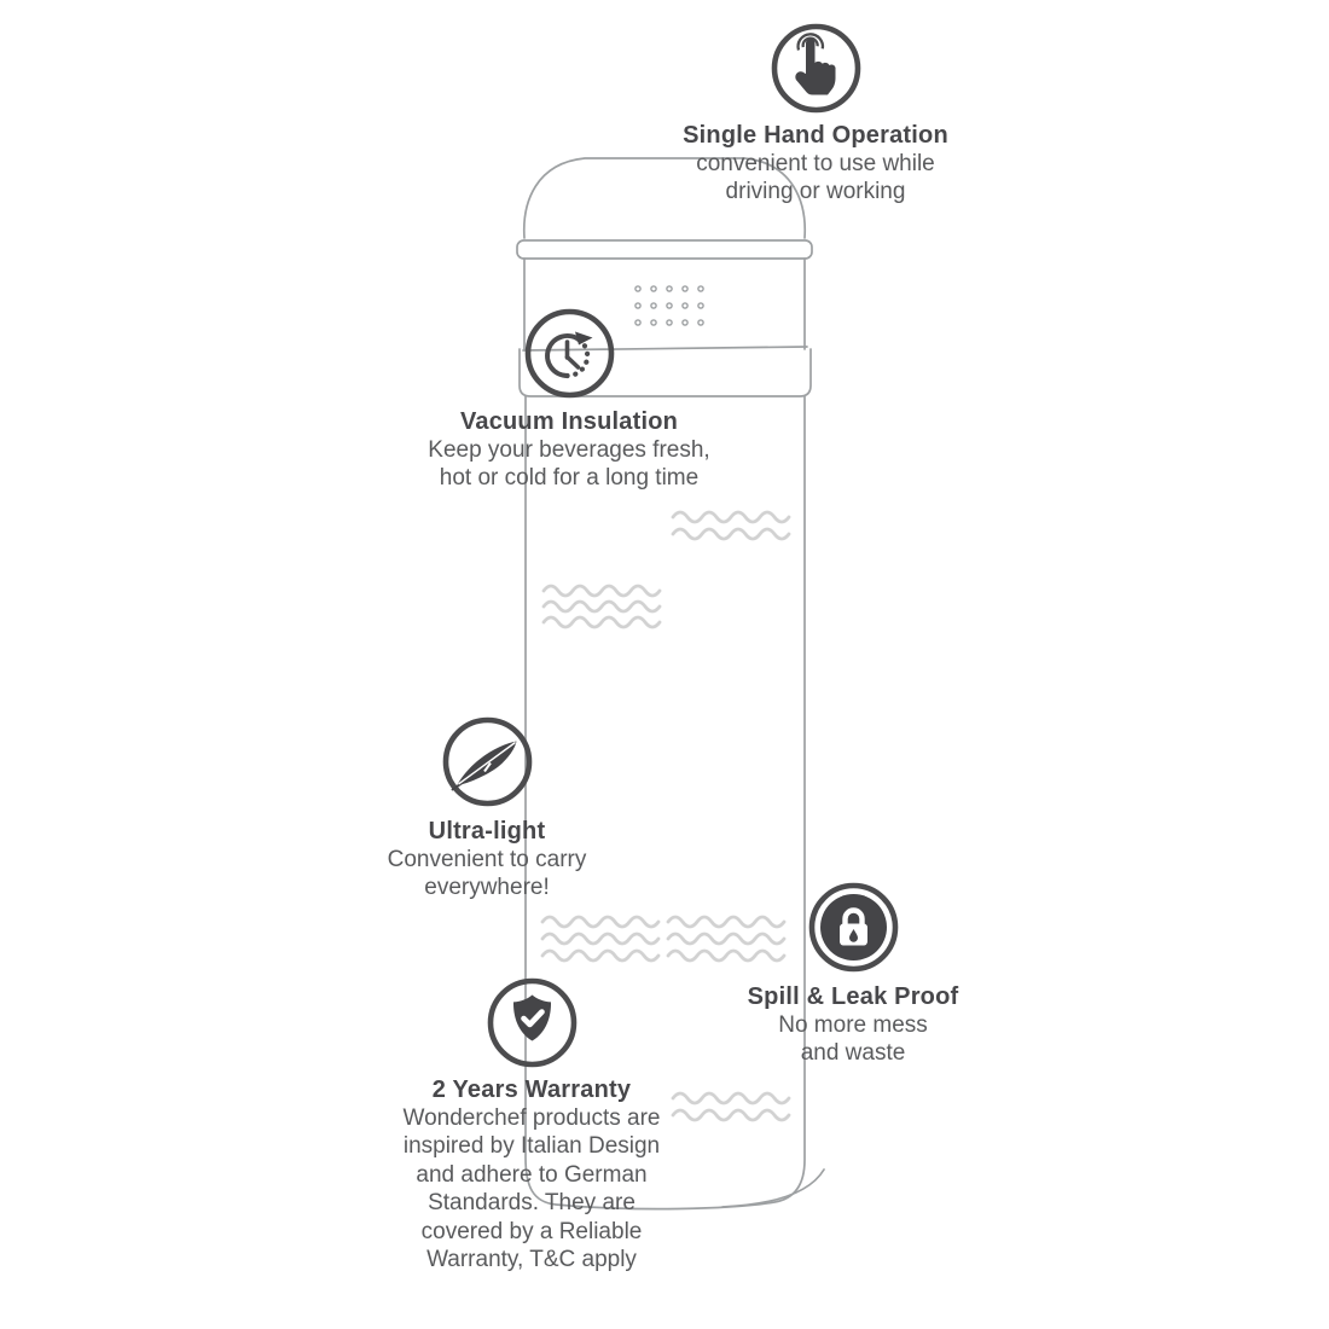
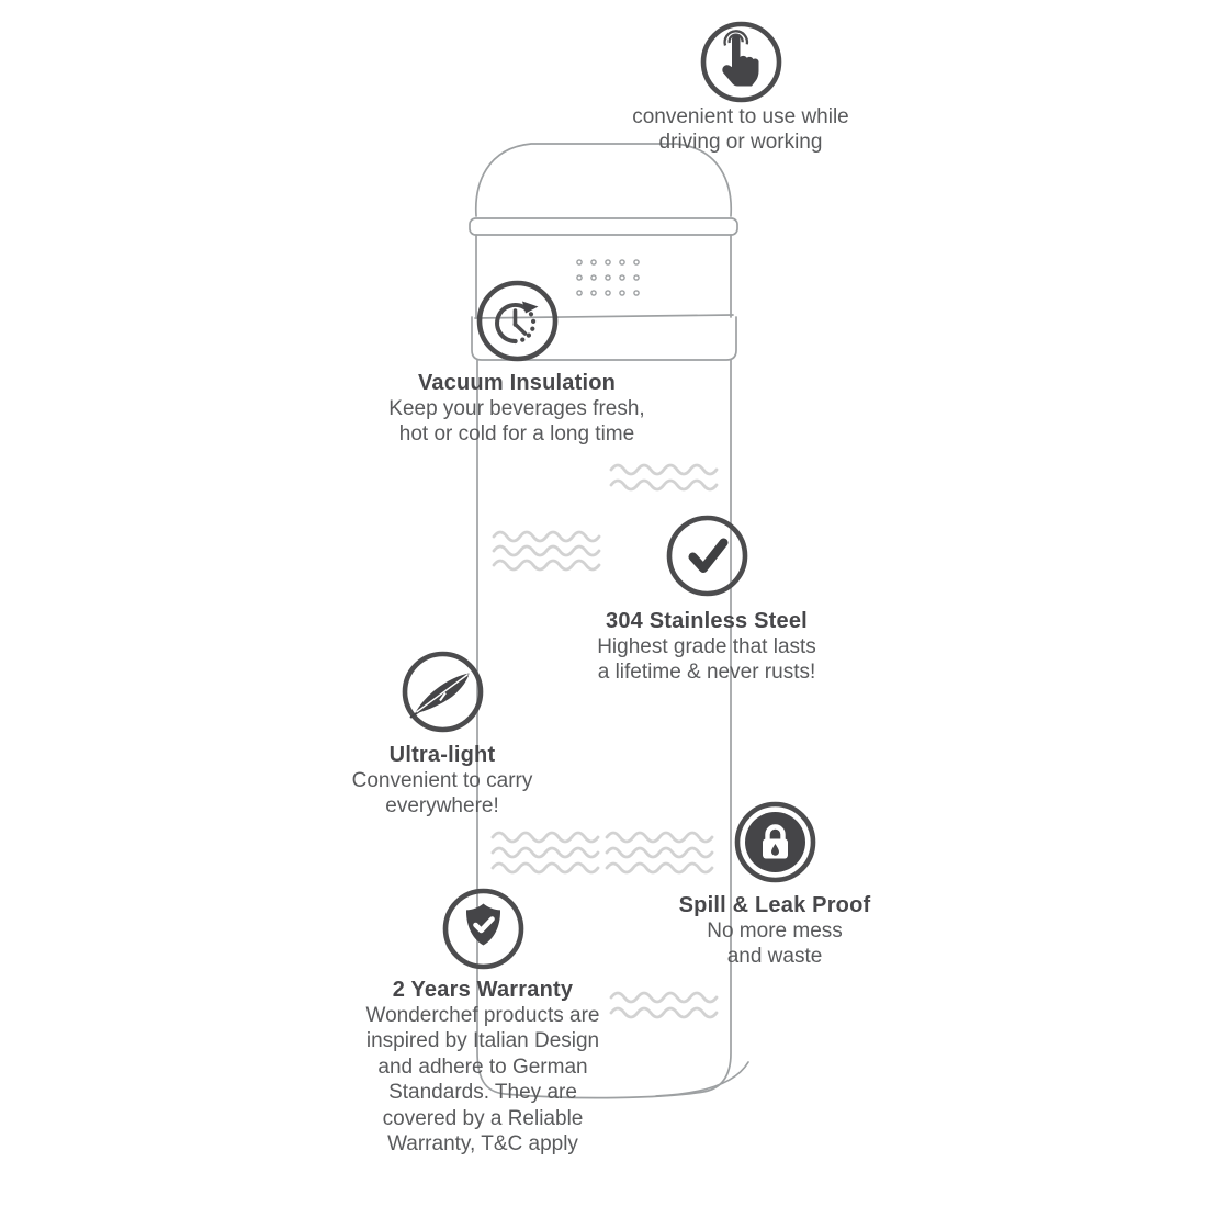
- Single Hand Operation
  convenient to use while
  driving or working
  Vacuum Insulation
  Keep your beverages fresh,
  hot or cold for a long time
+ 304 Stainless Steel
+ Highest grade that lasts
+ a lifetime & never rusts!
  Ultra-light
  Convenient to carry
  everywhere!
  Spill & Leak Proof
  No more mess
  and waste
  2 Years Warranty
  Wonderchef products are
  inspired by Italian Design
  and adhere to German
  Standards. They are
  covered by a Reliable
  Warranty, T&C apply
